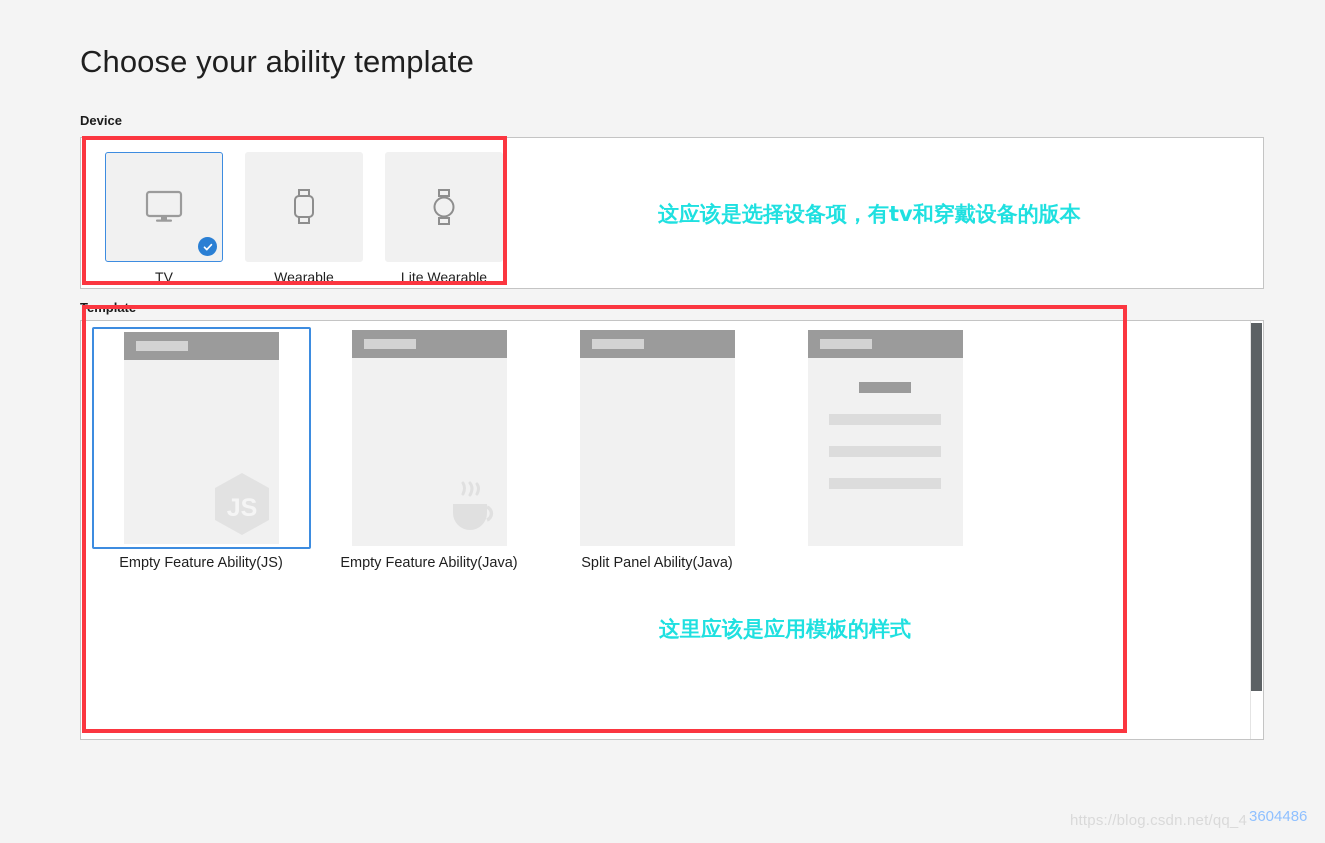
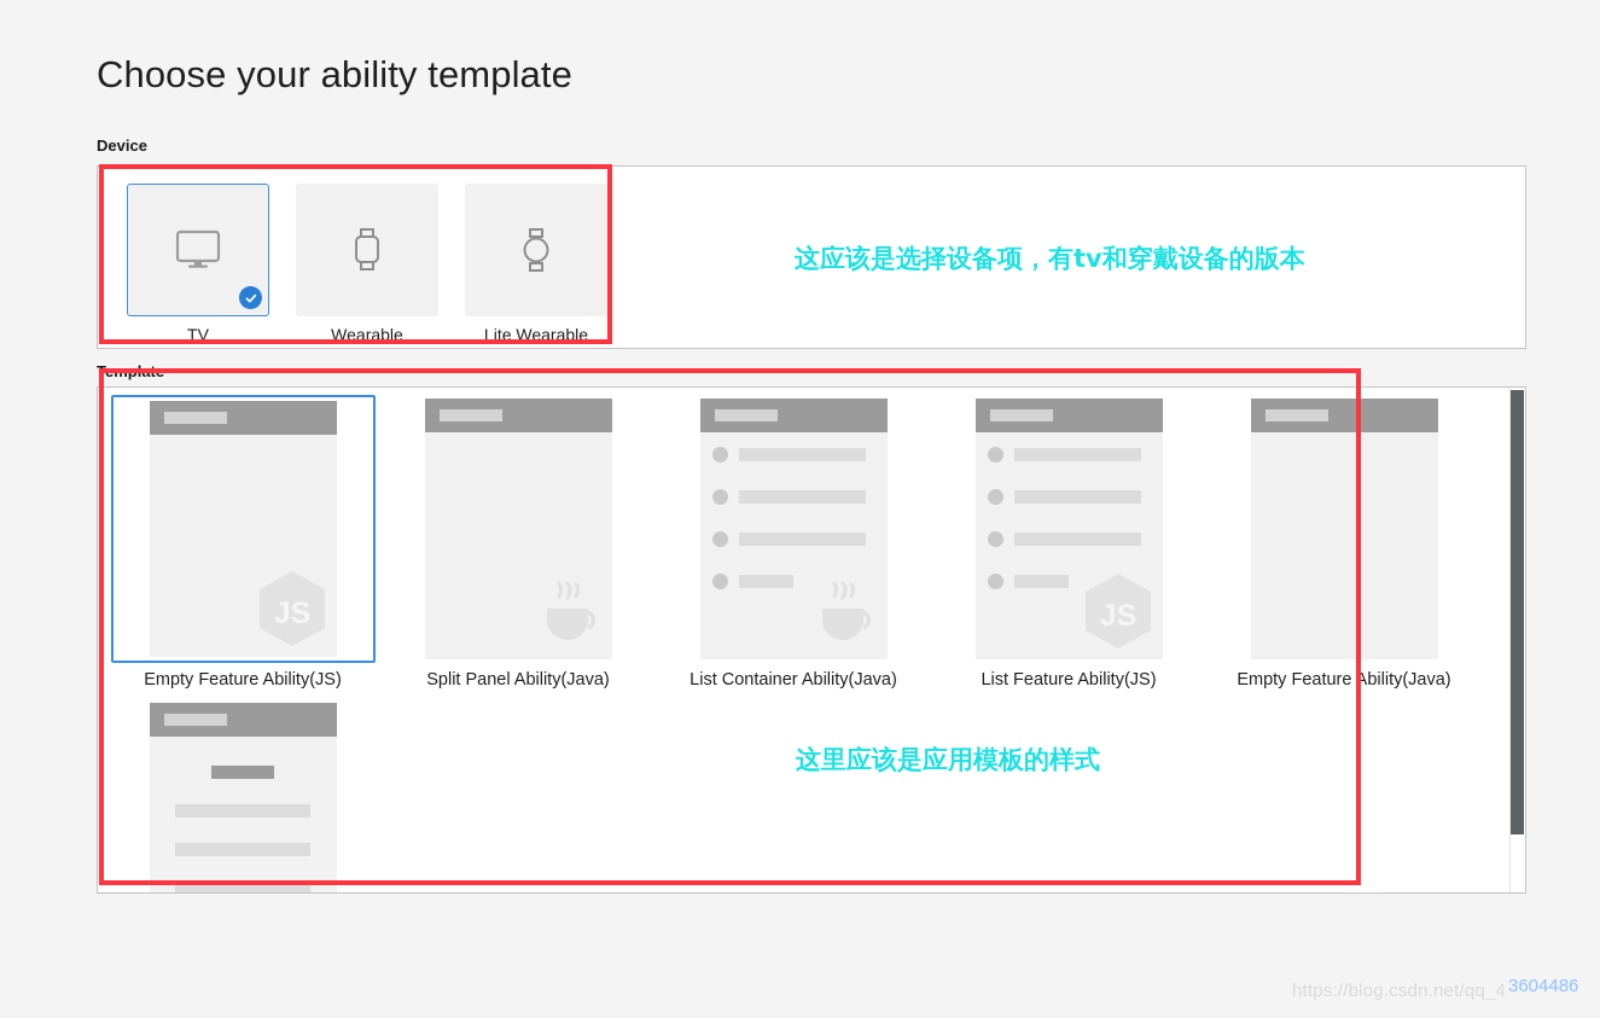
  Choose your ability template
  Device
  TV
  Wearable
  Lite Wearable
  Template
  Empty Feature Ability(JS)
- Empty Feature Ability(Java)
+ Split Panel Ability(Java)
+ List Container Ability(Java)
+ List Feature Ability(JS)
- Split Panel Ability(Java)
+ Empty Feature Ability(Java)
  这应该是选择设备项，有tv和穿戴设备的版本
  这里应该是应用模板的样式
  https://blog.csdn.net/qq_4
  3604486
